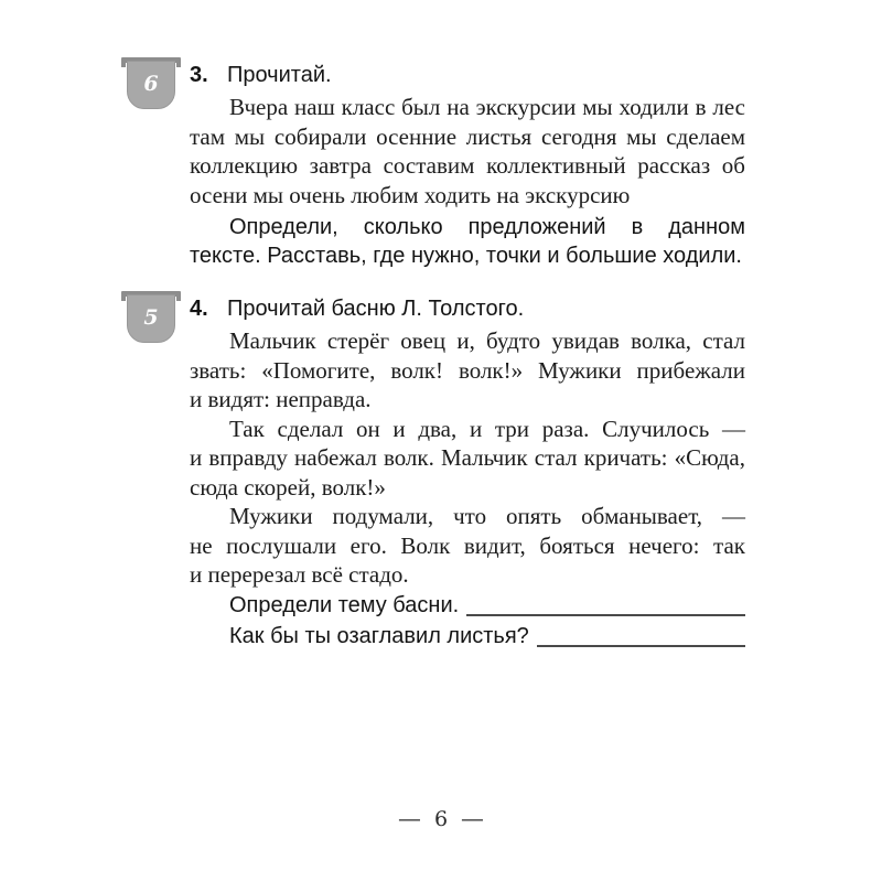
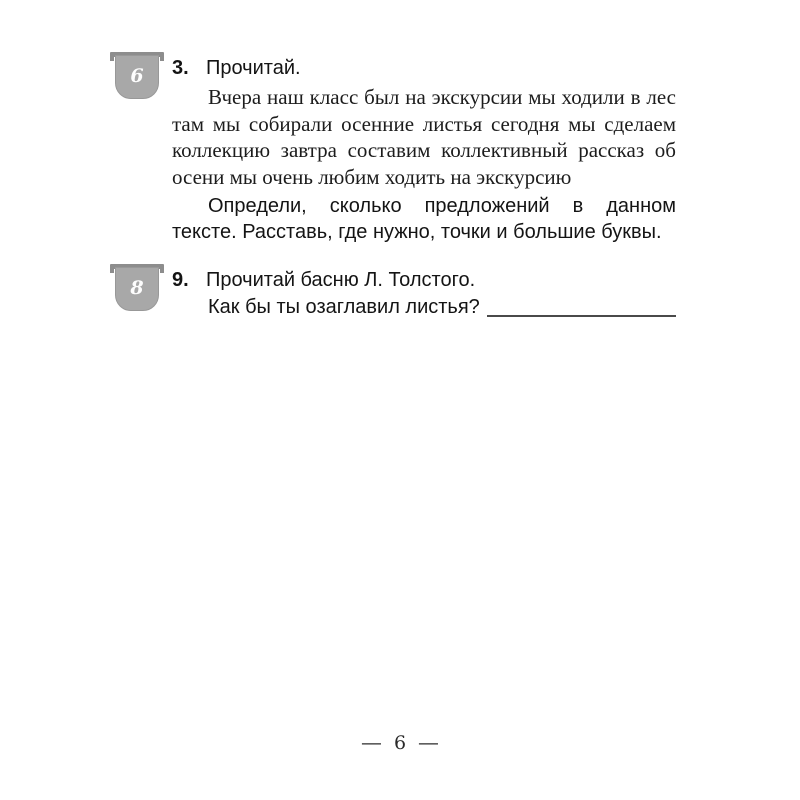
  6
  3.
  Прочитай.
  Вчера наш класс был на экскурсии мы ходили в лес там мы собирали осенние листья сегодня мы сделаем коллекцию завтра составим коллективный рассказ об осени мы очень любим ходить на экс­курсию
- Определи, сколько предложений в данном тексте. Расставь, где нужно, точки и большие ходили.
+ Определи, сколько предложений в данном тексте. Расставь, где нужно, точки и большие буквы.
- 5
+ 8
- 4.
+ 9.
  Прочитай басню Л. Толстого.
- Мальчик стерёг овец и, будто увидав волка, стал звать: «Помогите, волк! волк!» Мужики прибежали и видят: неправда.
- Так сделал он и два, и три раза. Случилось — и вправду набежал волк. Мальчик стал кричать: «Сюда, сюда скорей, волк!»
- Мужики подумали, что опять обманывает, — не послушали его. Волк видит, бояться нечего: так и перерезал всё стадо.
- Определи тему басни.
  Как бы ты озаглавил листья?
  —
  6
  —
